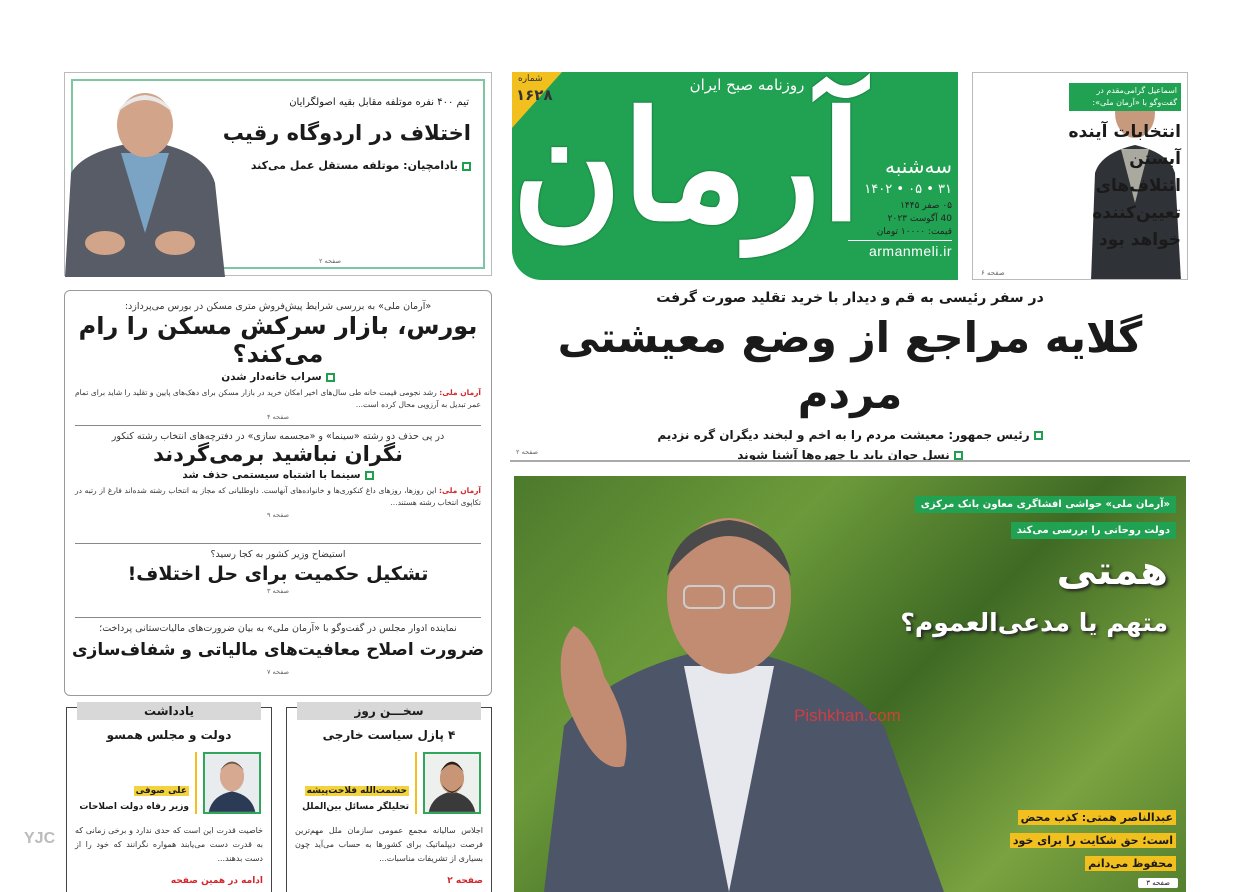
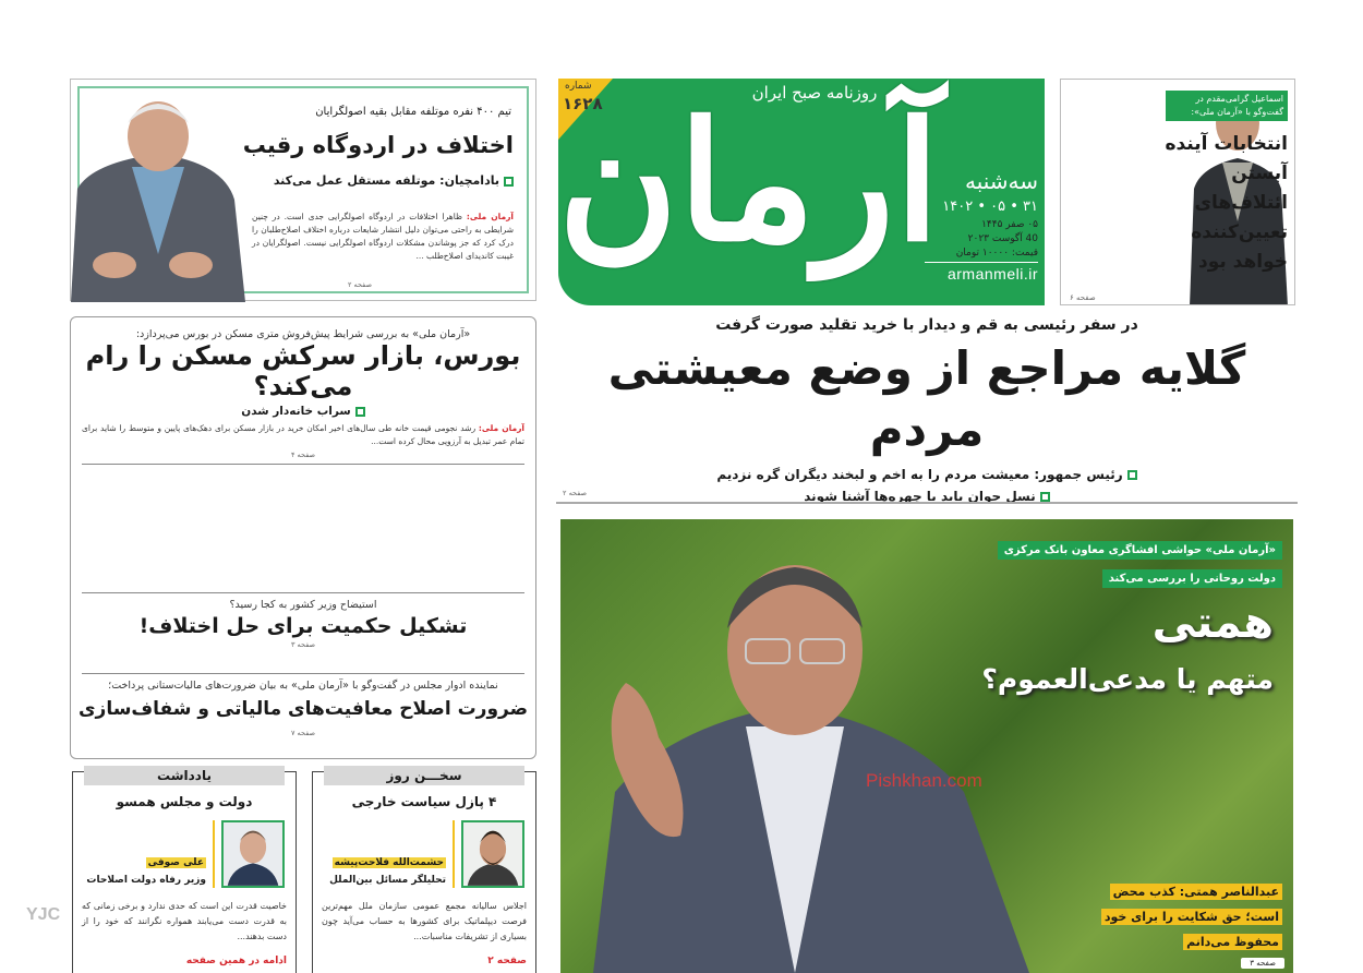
  شماره
  ۱۶۲۸
  روزنامه صبح ایران
  سه‌شنبه
  ۳۱ • ۰۵ • ۱۴۰۲
  ۰۵ صفر ۱۴۴۵
  40 آگوست ۲۰۲۳
  قیمت: ۱۰۰۰۰ تومان
  armanmeli.ir
  اسماعیل گرامیمقدم در گفت‌وگو با «آرمان ملی»:
  انتخابات آینده آبستن ائتلاف‌های تعیین‌کننده خواهد بود
  صفحه ۶
  تیم ۴۰۰ نفره موتلفه مقابل بقیه اصولگرایان
  اختلاف در اردوگاه رقیب
  بادامچیان: موتلفه مستقل عمل می‌کند
+ آرمان ملی: ظاهرا اختلافات در اردوگاه اصولگرایی جدی است. در چنین شرایطی به راحتی می‌توان دلیل انتشار شایعات درباره اختلاف اصلاح‌طلبان را درک کرد که جز پوشاندن مشکلات اردوگاه اصولگرایی نیست. اصولگرایان در غیبت کاندیدای اصلاح‌طلب ...
  صفحه ۲
  در سفر رئیسی به قم و دیدار با خرید تقلید صورت گرفت
  گلایه مراجع از وضع معیشتی مردم
  رئیس جمهور: معیشت مردم را به اخم و لبخند دیگران گره نزدیم
  نسل جوان باید با چهره‌ها آشنا شوند
  صفحه ۲
  «آرمان ملی» به بررسی شرایط پیش‌فروش متری مسکن در بورس می‌پردازد:
  بورس، بازار سرکش مسکن را رام می‌کند؟
  سراب خانه‌دار شدن
- آرمان ملی: رشد نجومی قیمت خانه طی سال‌های اخیر امکان خرید در بازار مسکن برای دهک‌های پایین و تقلید را شاید برای تمام عمر تبدیل به آرزویی محال کرده است...
+ آرمان ملی: رشد نجومی قیمت خانه طی سال‌های اخیر امکان خرید در بازار مسکن برای دهک‌های پایین و متوسط را شاید برای تمام عمر تبدیل به آرزویی محال کرده است...
  صفحه ۴
- در پی حذف دو رشته «سینما» و «مجسمه سازی» در دفترچه‌های انتخاب رشته کنکور
- نگران نباشید برمی‌گردند
- سینما با اشتباه سیستمی حذف شد
- آرمان ملی: این روزها، روزهای داغ کنکوری‌ها و خانواده‌های آنهاست. داوطلبانی که مجاز به انتخاب رشته شده‌اند فارغ از رتبه در تکاپوی انتخاب رشته هستند...
- صفحه ۹
  استیضاح وزیر کشور به کجا رسید؟
  تشکیل حکمیت برای حل اختلاف!
  صفحه ۳
  نماینده ادوار مجلس در گفتوگو با «آرمان ملی» به بیان ضرورت‌های مالیات‌ستانی پرداخت؛
  ضرورت اصلاح معافیت‌های مالیاتی و شفاف‌سازی
  صفحه ۷
  یادداشت
  دولت و مجلس همسو
  علی صوفی
  وزیر رفاه دولت اصلاحات
  خاصیت قدرت این است که حدی ندارد و برخی زمانی که به قدرت دست می‌یابند همواره نگرانند که خود را از دست بدهند...
  ادامه در همین صفحه
  سخـــن روز
  ۴ پازل سیاست خارجی
  حشمت‌الله فلاحت‌پیشه
  تحلیلگر مسائل بین‌الملل
  اجلاس سالیانه مجمع عمومی سازمان ملل مهم‌ترین فرصت دیپلماتیک برای کشورها به حساب می‌آید چون بسیاری از تشریفات مناسبات...
  صفحه ۲
  Pishkhan.com
  «آرمان ملی» حواشی افشاگری معاون بانک مرکزی
  دولت روحانی را بررسی می‌کند
  همتی
  متهم یا مدعی‌العموم؟
  عبدالناصر همتی: کذب محض
  است؛ حق شکایت را برای خود
  محفوظ میدانم
  صفحه ۳
  YJC
